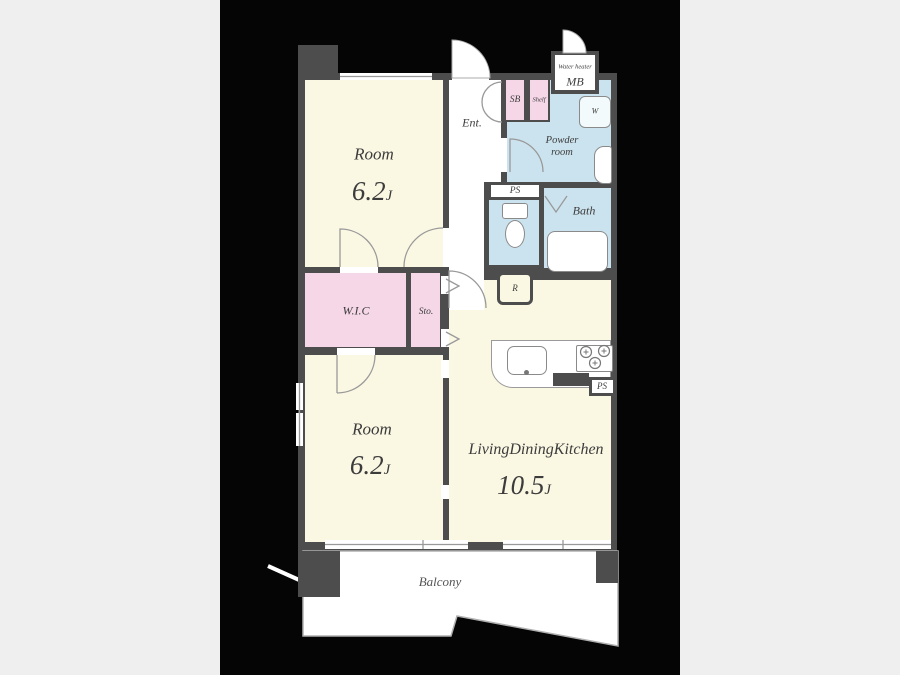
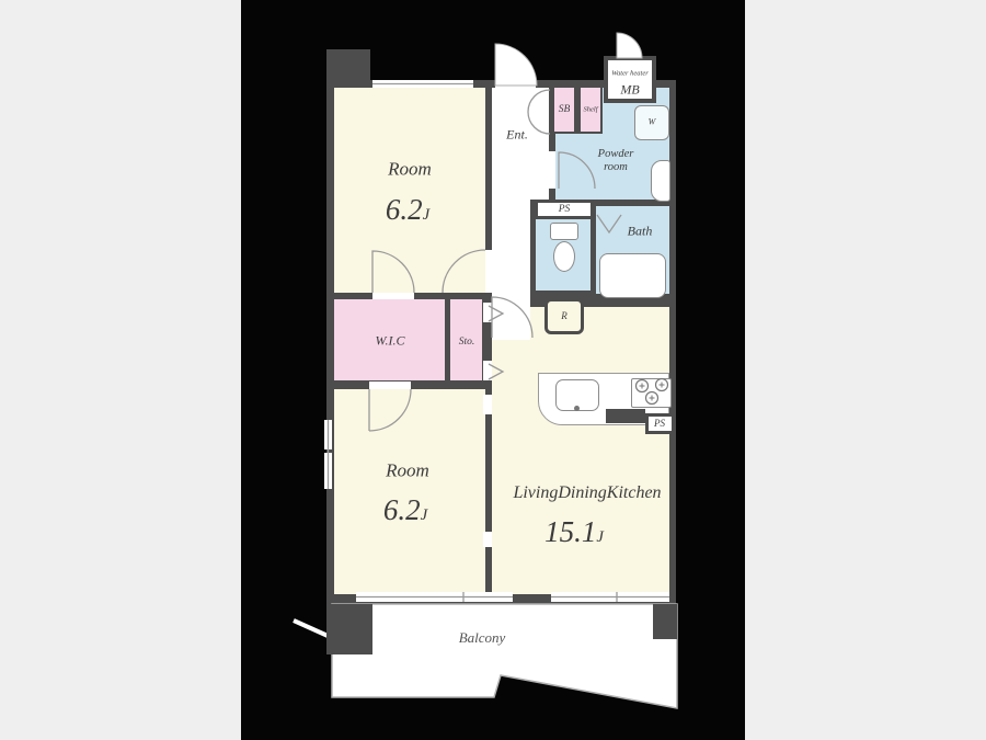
  Room
  6.2J
  Room
  6.2J
  LivingDiningKitchen
- 10.5J
+ 15.1J
  W.I.C
  Sto.
  Ent.
  SB
  MB
  Powder
  room
  PS
  Bath
  R
  W
  PS
  Balcony
